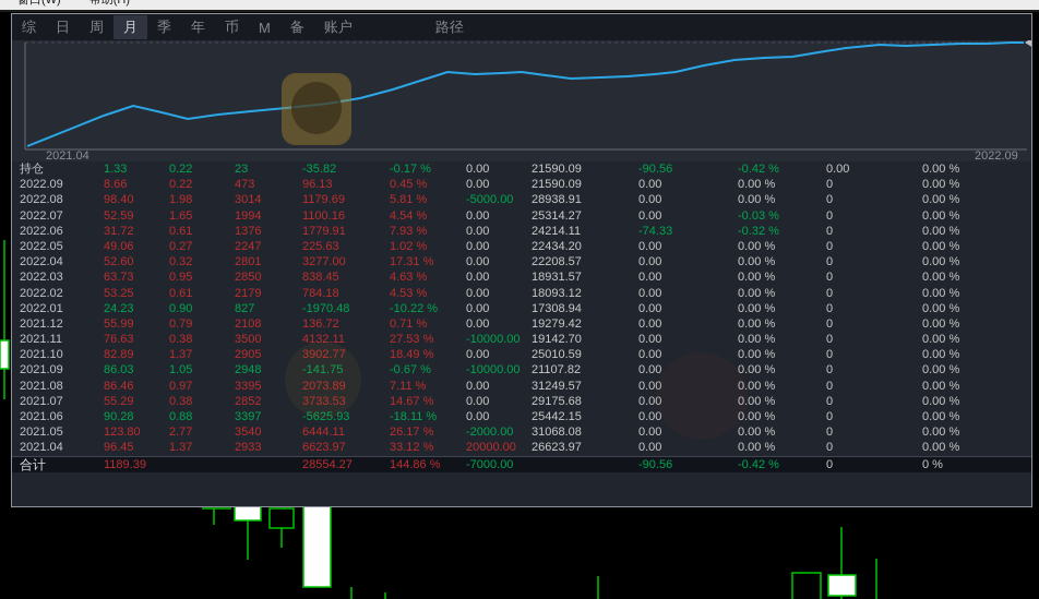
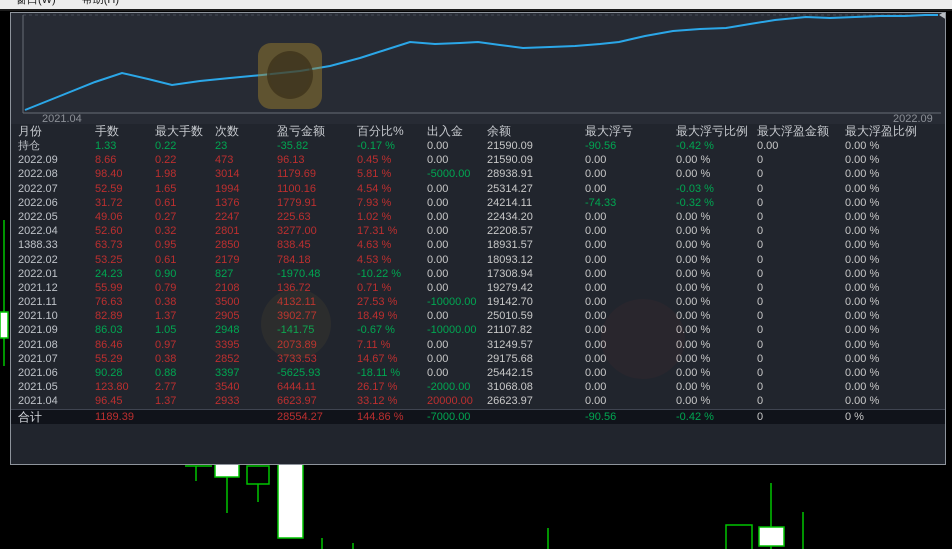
  窗口(W)
  帮助(H)
- 综
- 日
- 周
- 月
- 季
- 年
- 币
- M
- 备
- 账户
- 路径
  2021.04
  2022.09
+ 月份
+ 手数
+ 最大手数
+ 次数
+ 盈亏金额
+ 百分比%
+ 出入金
+ 余额
+ 最大浮亏
+ 最大浮亏比例
+ 最大浮盈金额
+ 最大浮盈比例
  持仓
  1.33
  0.22
  23
  -35.82
  -0.17 %
  0.00
  21590.09
  -90.56
  -0.42 %
  0.00
  0.00 %
  2022.09
  8.66
  0.22
  473
  96.13
  0.45 %
  0.00
  21590.09
  0.00
  0.00 %
  0
  0.00 %
  2022.08
  98.40
  1.98
  3014
  1179.69
  5.81 %
  -5000.00
  28938.91
  0.00
  0.00 %
  0
  0.00 %
  2022.07
  52.59
  1.65
  1994
  1100.16
  4.54 %
  0.00
  25314.27
  0.00
  -0.03 %
  0
  0.00 %
  2022.06
  31.72
  0.61
  1376
  1779.91
  7.93 %
  0.00
  24214.11
  -74.33
  -0.32 %
  0
  0.00 %
  2022.05
  49.06
  0.27
  2247
  225.63
  1.02 %
  0.00
  22434.20
  0.00
  0.00 %
  0
  0.00 %
  2022.04
  52.60
  0.32
  2801
  3277.00
  17.31 %
  0.00
  22208.57
  0.00
  0.00 %
  0
  0.00 %
- 2022.03
+ 1388.33
  63.73
  0.95
  2850
  838.45
  4.63 %
  0.00
  18931.57
  0.00
  0.00 %
  0
  0.00 %
  2022.02
  53.25
  0.61
  2179
  784.18
  4.53 %
  0.00
  18093.12
  0.00
  0.00 %
  0
  0.00 %
  2022.01
  24.23
  0.90
  827
  -1970.48
  -10.22 %
  0.00
  17308.94
  0.00
  0.00 %
  0
  0.00 %
  2021.12
  55.99
  0.79
  2108
  136.72
  0.71 %
  0.00
  19279.42
  0.00
  0.00 %
  0
  0.00 %
  2021.11
  76.63
  0.38
  3500
  4132.11
  27.53 %
  -10000.00
  19142.70
  0.00
  0.00 %
  0
  0.00 %
  2021.10
  82.89
  1.37
  2905
  3902.77
  18.49 %
  0.00
  25010.59
  0.00
  0.00 %
  0
  0.00 %
  2021.09
  86.03
  1.05
  2948
  -141.75
  -0.67 %
  -10000.00
  21107.82
  0.00
  0.00 %
  0
  0.00 %
  2021.08
  86.46
  0.97
  3395
  2073.89
  7.11 %
  0.00
  31249.57
  0.00
  0.00 %
  0
  0.00 %
  2021.07
  55.29
  0.38
  2852
  3733.53
  14.67 %
  0.00
  29175.68
  0.00
  0.00 %
  0
  0.00 %
  2021.06
  90.28
  0.88
  3397
  -5625.93
  -18.11 %
  0.00
  25442.15
  0.00
  0.00 %
  0
  0.00 %
  2021.05
  123.80
  2.77
  3540
  6444.11
  26.17 %
  -2000.00
  31068.08
  0.00
  0.00 %
  0
  0.00 %
  2021.04
  96.45
  1.37
  2933
  6623.97
  33.12 %
  20000.00
  26623.97
  0.00
  0.00 %
  0
  0.00 %
  合计
  1189.39
  28554.27
  144.86 %
  -7000.00
  -90.56
  -0.42 %
  0
  0 %
